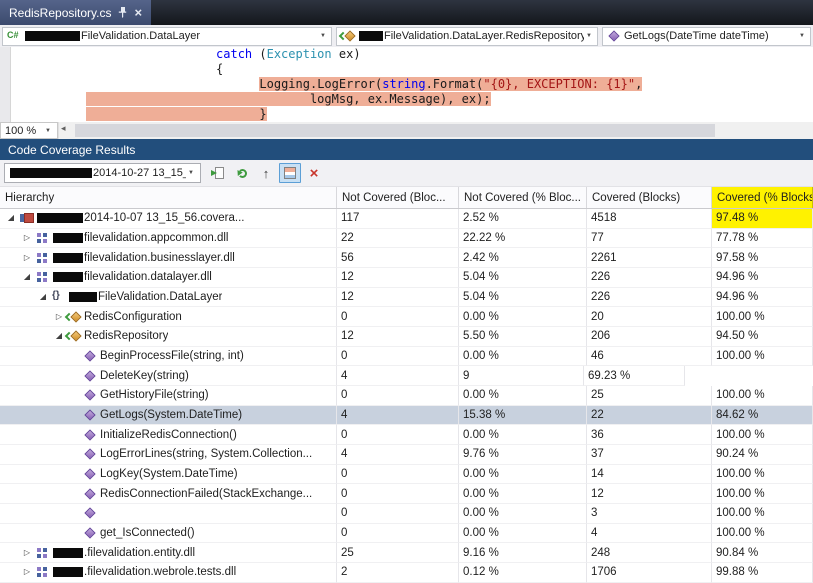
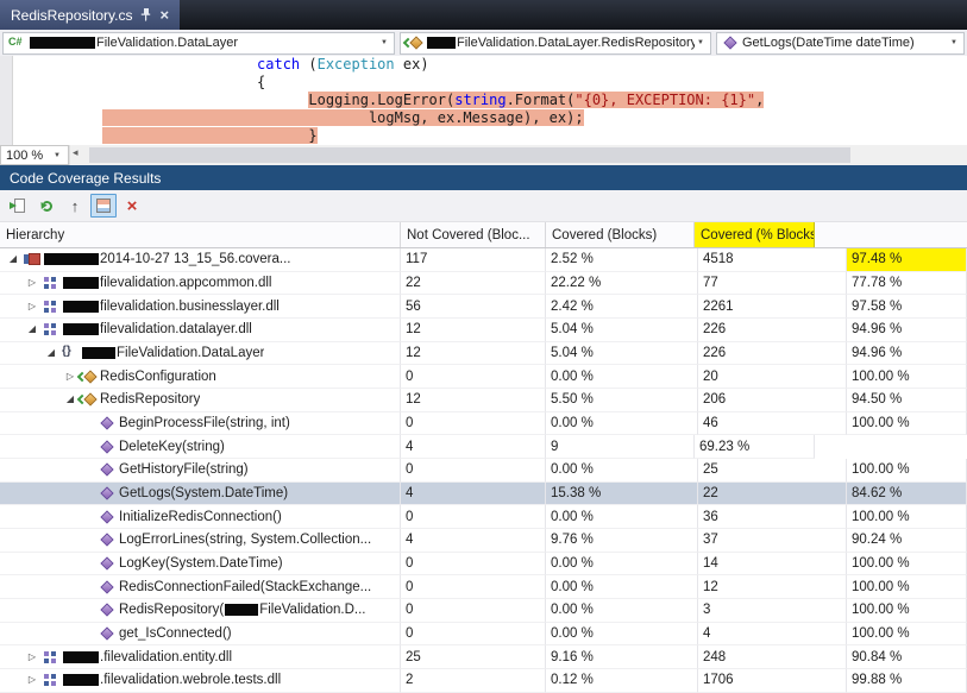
  RedisRepository.cs
  ×
  FileValidation.DataLayer
  FileValidation.DataLayer.RedisRepository
  GetLogs(DateTime dateTime)
  catch (Exception ex)
  {
  Logging.LogError(string.Format("{0}, EXCEPTION: {1}",
  logMsg, ex.Message), ex);
  }
  100 %
  ◂
  Code Coverage Results
- 2014-10-27 13_15_
  ↑
  ×
  Hierarchy
  Not Covered (Bloc...
- Not Covered (% Bloc...
  Covered (Blocks)
  Covered (% Blocks
  ◢
- 2014-10-07 13_15_56.covera...
+ 2014-10-27 13_15_56.covera...
  117
  2.52 %
  4518
  97.48 %
  ▷
  filevalidation.appcommon.dll
  22
  22.22 %
  77
  77.78 %
  ▷
  filevalidation.businesslayer.dll
  56
  2.42 %
  2261
  97.58 %
  ◢
  filevalidation.datalayer.dll
  12
  5.04 %
  226
  94.96 %
  ◢
  FileValidation.DataLayer
  12
  5.04 %
  226
  94.96 %
  ▷
  RedisConfiguration
  0
  0.00 %
  20
  100.00 %
  ◢
  RedisRepository
  12
  5.50 %
  206
  94.50 %
  BeginProcessFile(string, int)
  0
  0.00 %
  46
  100.00 %
  DeleteKey(string)
  4
  9
  69.23 %
  GetHistoryFile(string)
  0
  0.00 %
  25
  100.00 %
  GetLogs(System.DateTime)
  4
  15.38 %
  22
  84.62 %
  InitializeRedisConnection()
  0
  0.00 %
  36
  100.00 %
  LogErrorLines(string, System.Collection...
  4
  9.76 %
  37
  90.24 %
  LogKey(System.DateTime)
  0
  0.00 %
  14
  100.00 %
  RedisConnectionFailed(StackExchange...
  0
  0.00 %
  12
  100.00 %
+ RedisRepository(
+ FileValidation.D...
  0
  0.00 %
  3
  100.00 %
  get_IsConnected()
  0
  0.00 %
  4
  100.00 %
  ▷
  .filevalidation.entity.dll
  25
  9.16 %
  248
  90.84 %
  ▷
  .filevalidation.webrole.tests.dll
  2
  0.12 %
  1706
  99.88 %
